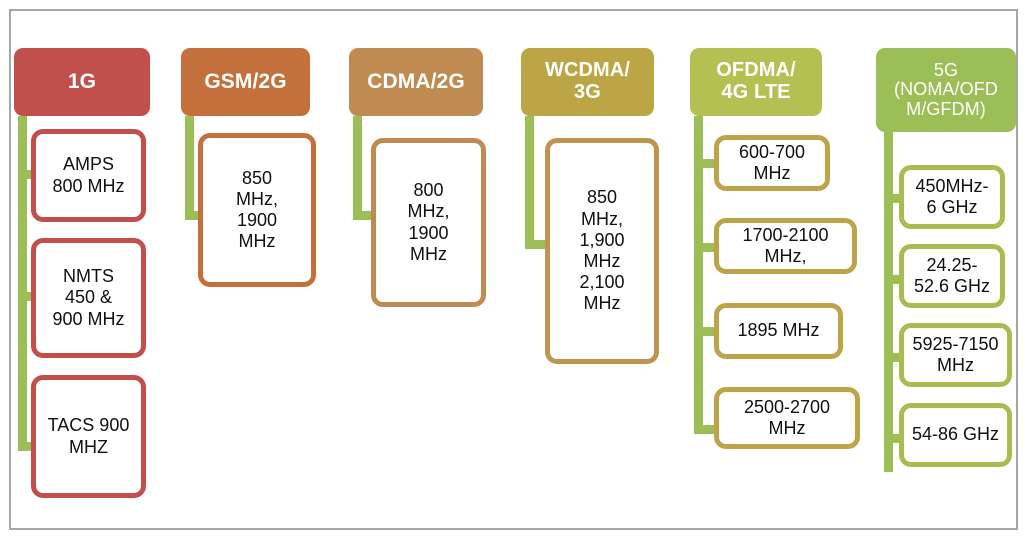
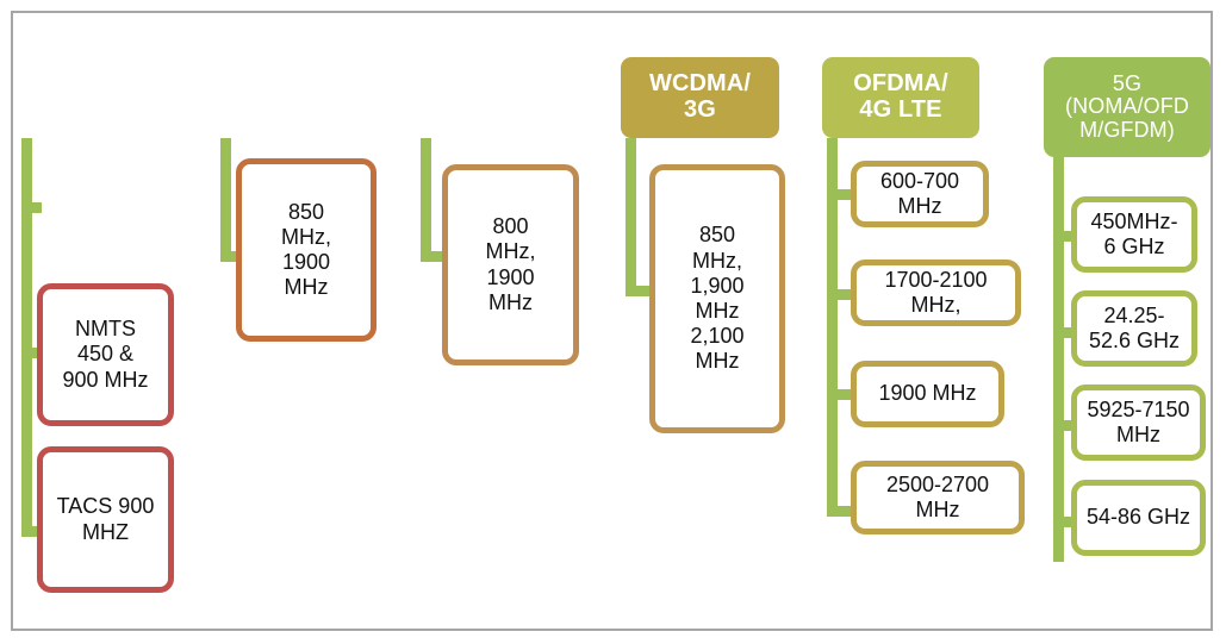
- 1G
- AMPS
- 800 MHz
  NMTS
  450 &
  900 MHz
  TACS 900
  MHZ
- GSM/2G
  850
  MHz,
  1900
  MHz
- CDMA/2G
  800
  MHz,
  1900
  MHz
  WCDMA/
  3G
  850
  MHz,
  1,900
  MHz
  2,100
  MHz
  OFDMA/
  4G LTE
  600-700
  MHz
  1700-2100
  MHz,
- 1895 MHz
+ 1900 MHz
  2500-2700
  MHz
  5G
  (NOMA/OFD
  M/GFDM)
  450MHz-
  6 GHz
  24.25-
  52.6 GHz
  5925-7150
  MHz
  54-86 GHz
